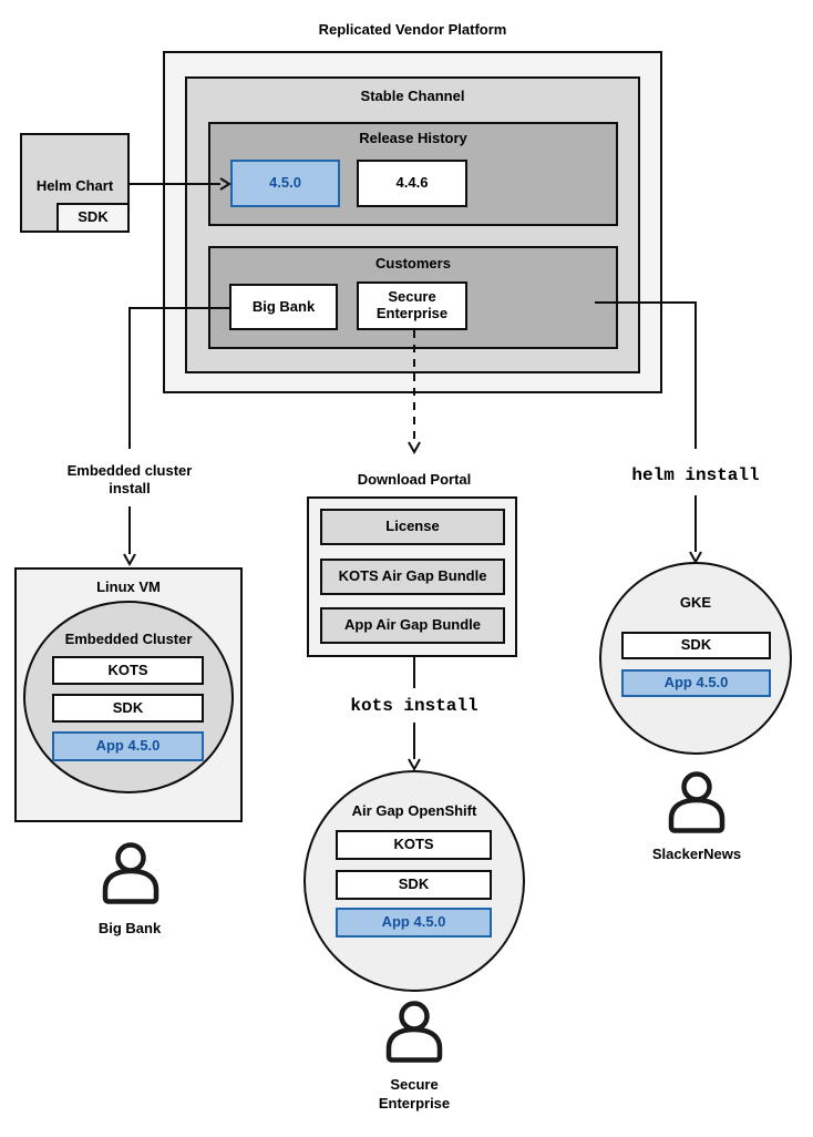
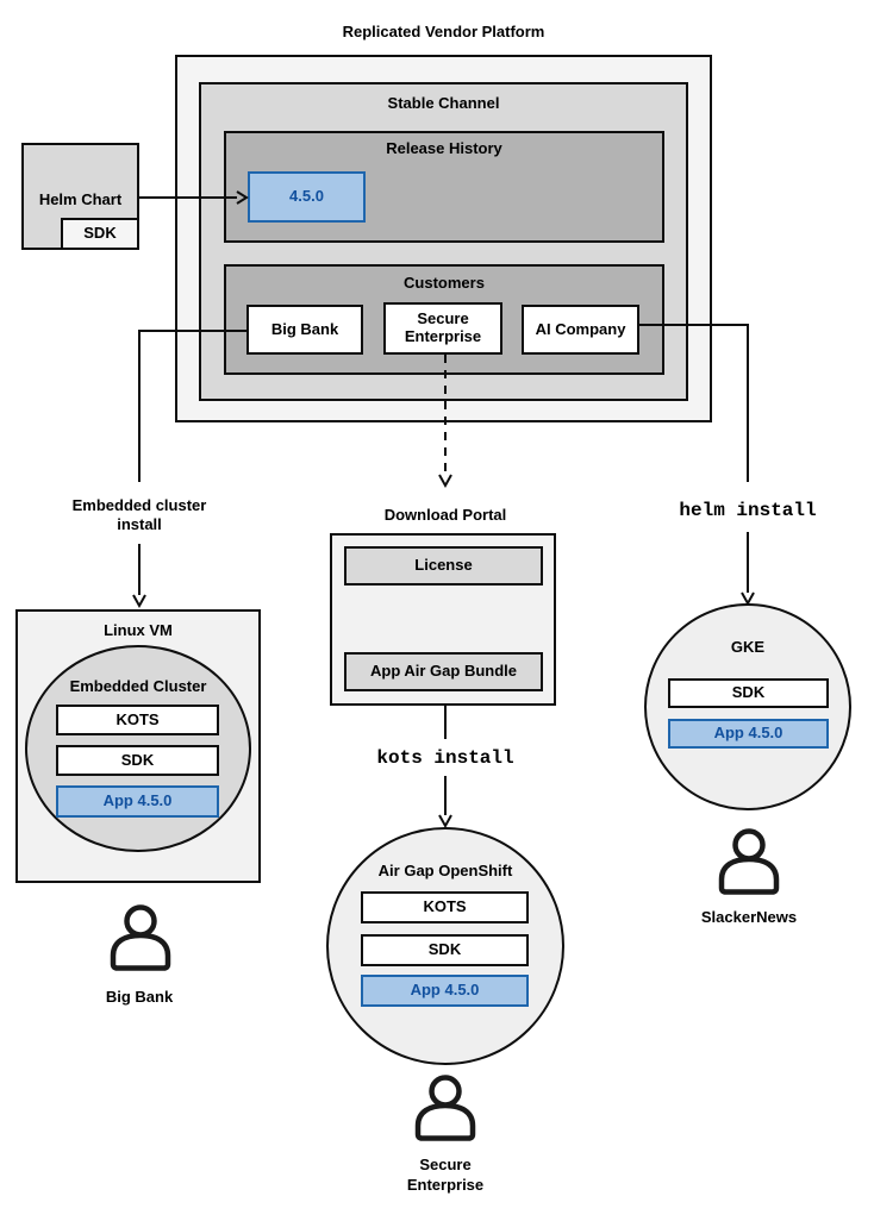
  Replicated Vendor Platform
  Stable Channel
  Release History
  4.5.0
- 4.4.6
  Customers
  Big Bank
  Secure Enterprise
+ AI Company
  Helm Chart
  SDK
  Embedded cluster install
  Linux VM
  Embedded Cluster
  KOTS
  SDK
  App 4.5.0
  Big Bank
  Download Portal
  License
- KOTS Air Gap Bundle
  App Air Gap Bundle
  kots install
  Air Gap OpenShift
  KOTS
  SDK
  App 4.5.0
  Secure Enterprise
  helm install
  GKE
  SDK
  App 4.5.0
  SlackerNews
